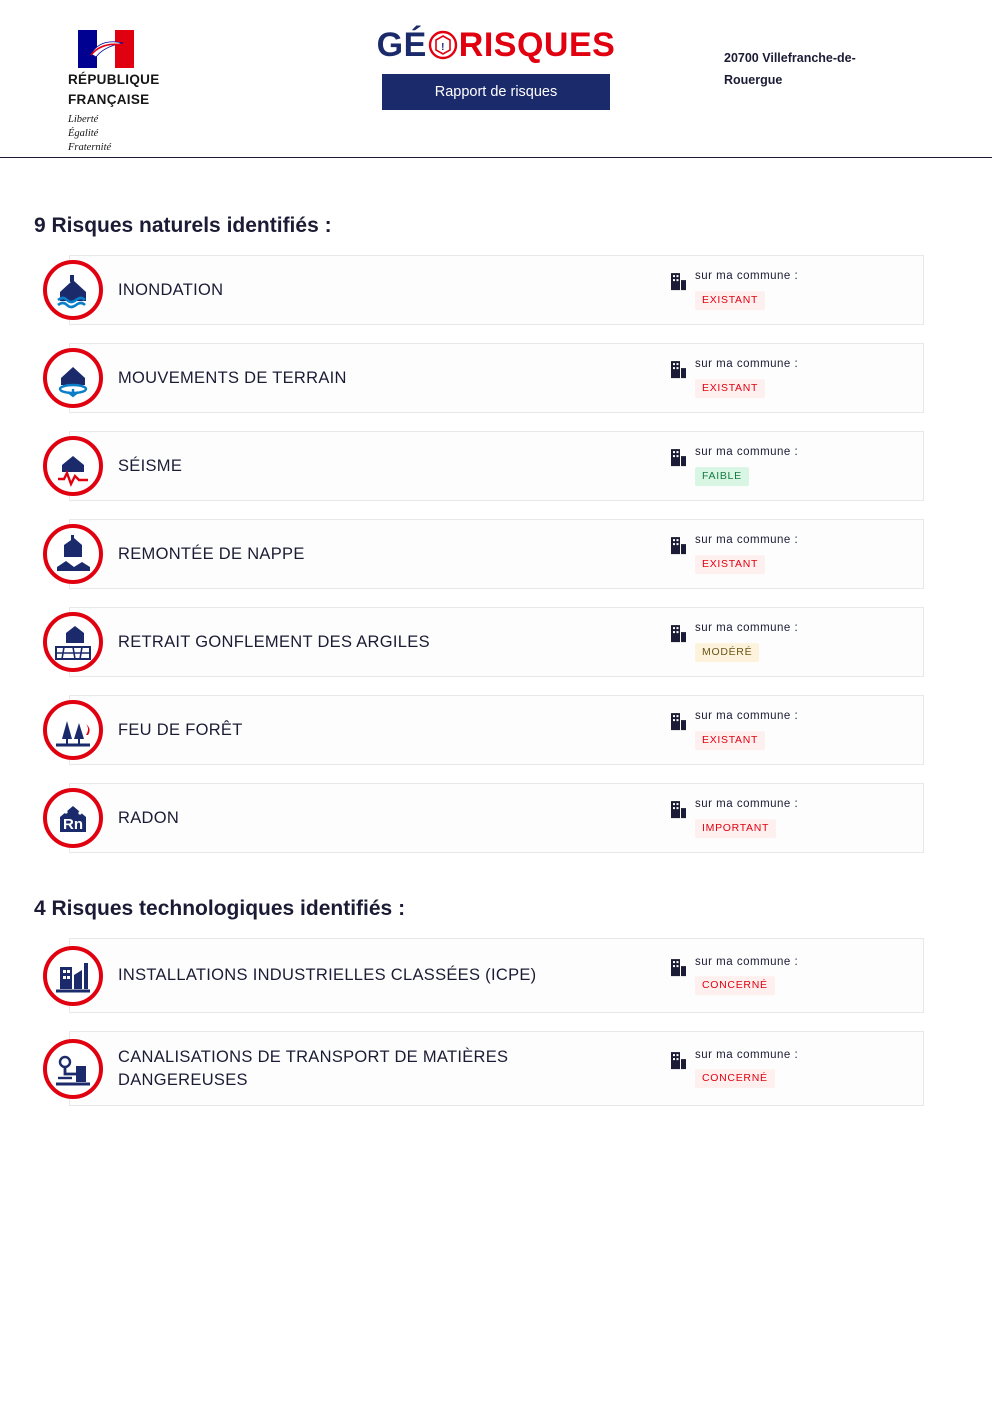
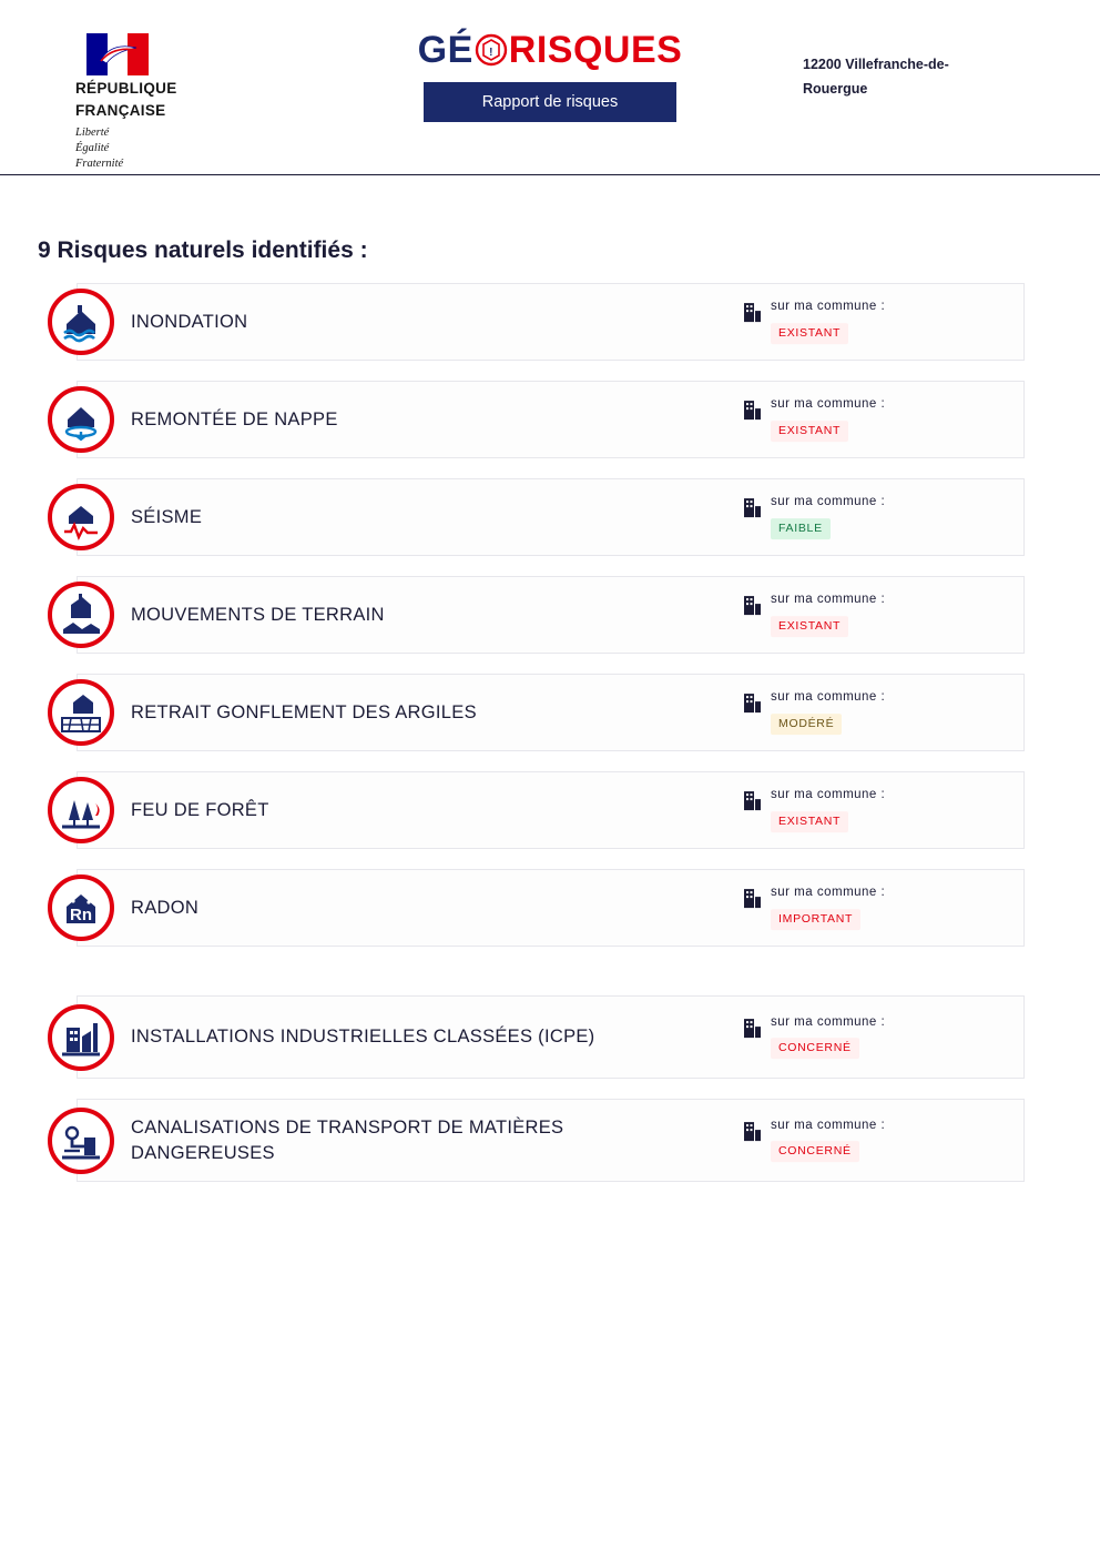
  RÉPUBLIQUE
  FRANÇAISE
  Liberté
  Égalité
  Fraternité
  GÉ
  !
  RISQUES
  Rapport de risques
- 20700 Villefranche-de-
+ 12200 Villefranche-de-
  Rouergue
  9 Risques naturels identifiés :
  INONDATION
  sur ma commune :
  EXISTANT
- MOUVEMENTS DE TERRAIN
+ REMONTÉE DE NAPPE
  sur ma commune :
  EXISTANT
  SÉISME
  sur ma commune :
  FAIBLE
- REMONTÉE DE NAPPE
+ MOUVEMENTS DE TERRAIN
  sur ma commune :
  EXISTANT
  RETRAIT GONFLEMENT DES ARGILES
  sur ma commune :
  MODÉRÉ
  FEU DE FORÊT
  sur ma commune :
  EXISTANT
  Rn
  RADON
  sur ma commune :
  IMPORTANT
- 4 Risques technologiques identifiés :
  INSTALLATIONS INDUSTRIELLES CLASSÉES (ICPE)
  sur ma commune :
  CONCERNÉ
  CANALISATIONS DE TRANSPORT DE MATIÈRES DANGEREUSES
  sur ma commune :
  CONCERNÉ
